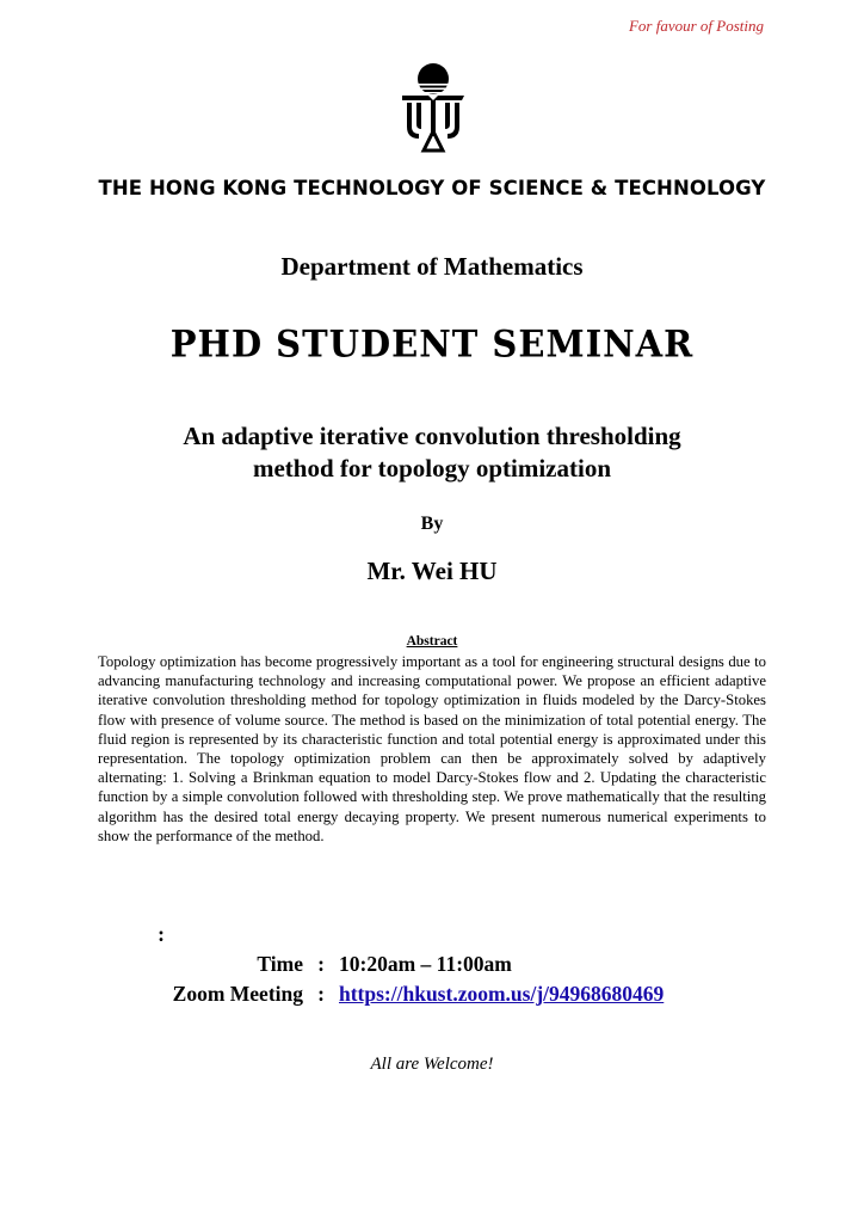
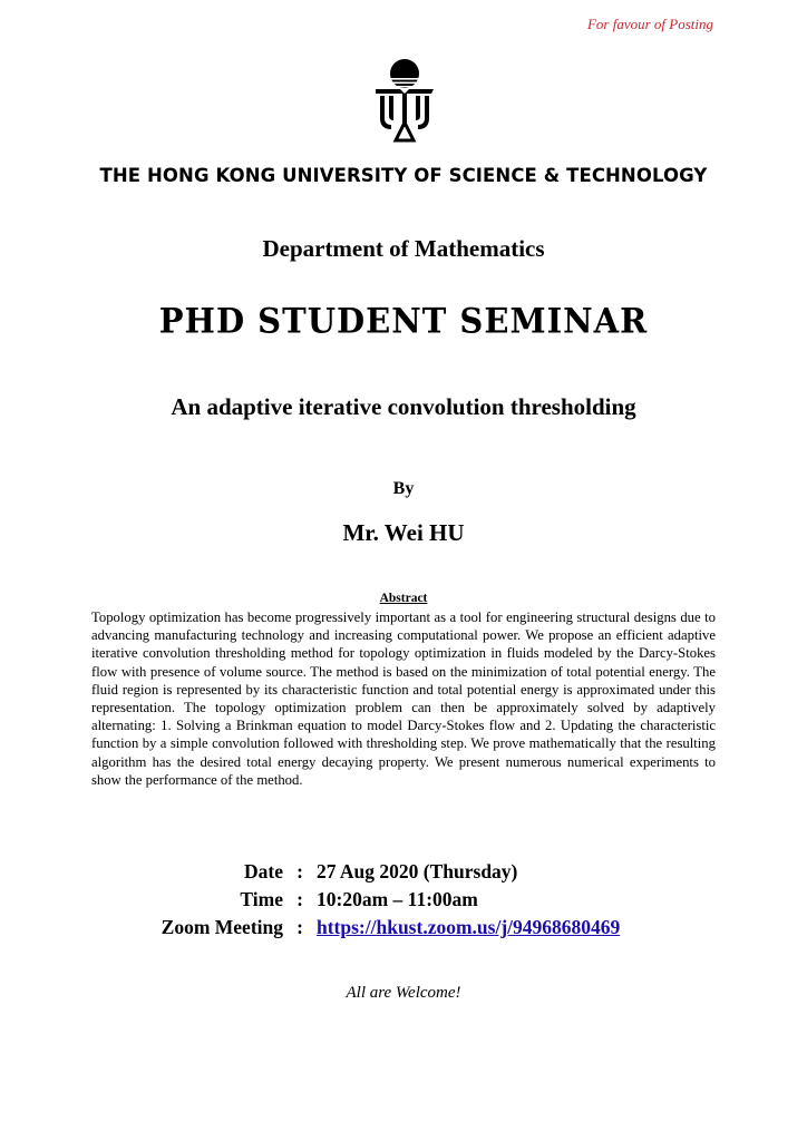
  For favour of Posting
- THE HONG KONG TECHNOLOGY OF SCIENCE & TECHNOLOGY
+ THE HONG KONG UNIVERSITY OF SCIENCE & TECHNOLOGY
  Department of Mathematics
  PHD STUDENT SEMINAR
  An adaptive iterative convolution thresholding
- method for topology optimization
  By
  Mr. Wei HU
  Abstract
  Topology optimization has become progressively important as a tool for engineering structural designs due to advancing manufacturing technology and increasing computational power. We propose an efficient adaptive iterative convolution thresholding method for topology optimization in fluids modeled by the Darcy-Stokes flow with presence of volume source. The method is based on the minimization of total potential energy. The fluid region is represented by its characteristic function and total potential energy is approximated under this representation. The topology optimization problem can then be approximately solved by adaptively alternating: 1. Solving a Brinkman equation to model Darcy-Stokes flow and 2. Updating the characteristic function by a simple convolution followed with thresholding step. We prove mathematically that the resulting algorithm has the desired total energy decaying property. We present numerous numerical experiments to show the performance of the method.
+ Date
  :
+ 27 Aug 2020 (Thursday)
  Time
  :
  10:20am – 11:00am
  Zoom Meeting
  :
  https://hkust.zoom.us/j/94968680469
  All are Welcome!
